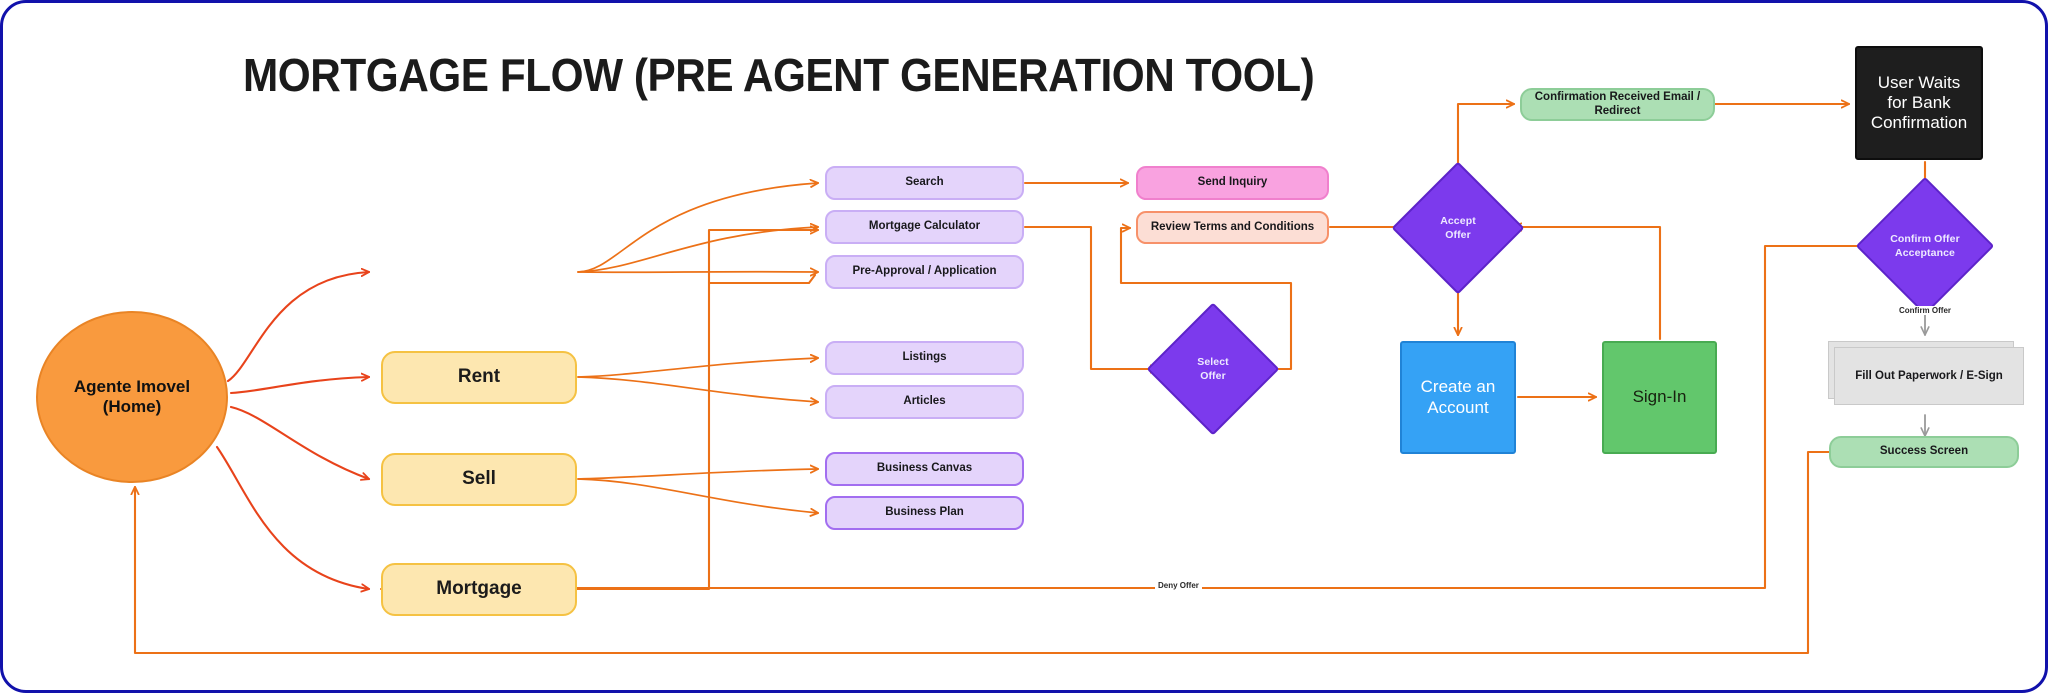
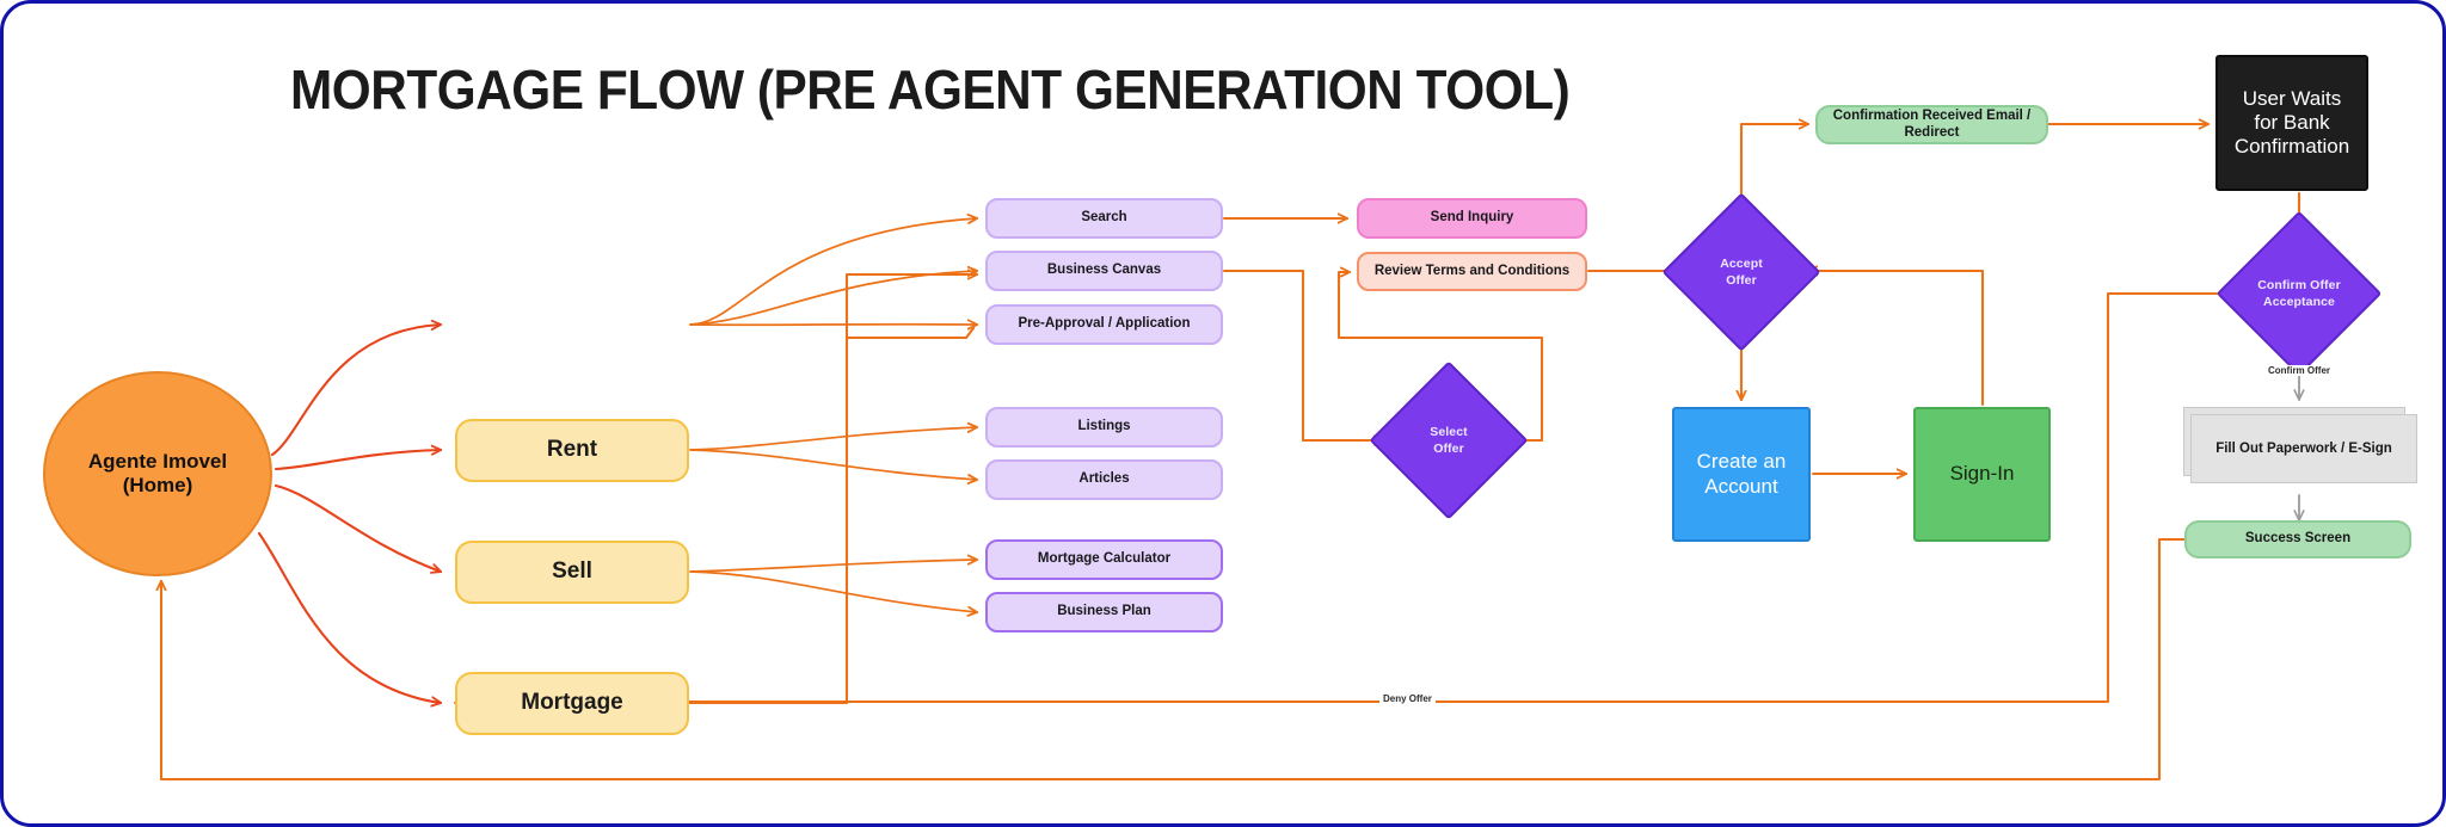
  MORTGAGE FLOW (PRE AGENT GENERATION TOOL)
  Agente Imovel
  (Home)
  Rent
  Sell
  Mortgage
  Search
- Mortgage Calculator
+ Business Canvas
  Pre-Approval / Application
  Listings
  Articles
- Business Canvas
+ Mortgage Calculator
  Business Plan
  Send Inquiry
  Review Terms and Conditions
  Select
  Offer
  Accept
  Offer
  Confirm Offer
  Acceptance
  Confirmation Received Email / Redirect
  User Waits
  for Bank
  Confirmation
  Create an
  Account
  Sign-In
  Fill Out Paperwork / E-Sign
  Success Screen
  Confirm Offer
  Deny Offer
